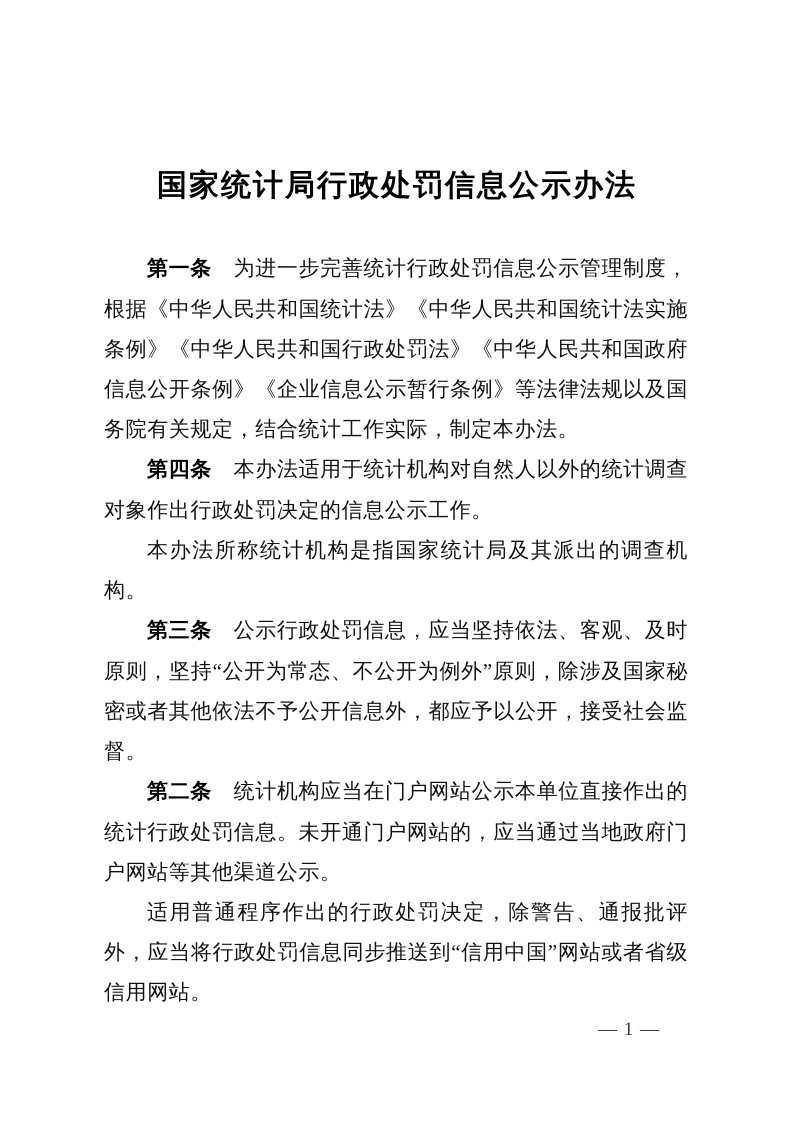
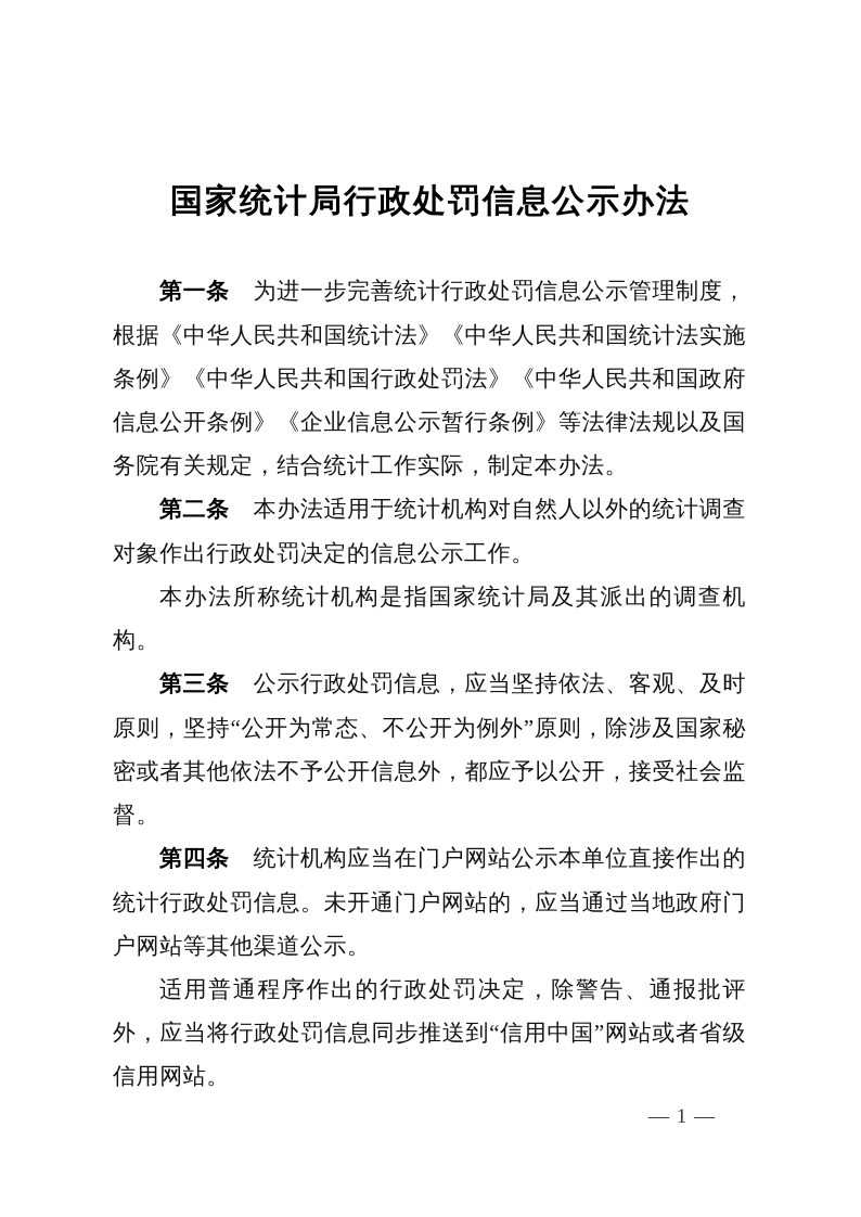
  国家统计局行政处罚信息公示办法
  第一条 为进一步完善统计行政处罚信息公示管理制度，根据《中华人民共和国统计法》《中华人民共和国统计法实施条例》《中华人民共和国行政处罚法》《中华人民共和国政府信息公开条例》《企业信息公示暂行条例》等法律法规以及国务院有关规定，结合统计工作实际，制定本办法。
- 第四条 本办法适用于统计机构对自然人以外的统计调查对象作出行政处罚决定的信息公示工作。
+ 第二条 本办法适用于统计机构对自然人以外的统计调查对象作出行政处罚决定的信息公示工作。
  本办法所称统计机构是指国家统计局及其派出的调查机构。
  第三条 公示行政处罚信息，应当坚持依法、客观、及时原则，坚持“公开为常态、不公开为例外”原则，除涉及国家秘密或者其他依法不予公开信息外，都应予以公开，接受社会监督。
- 第二条 统计机构应当在门户网站公示本单位直接作出的统计行政处罚信息。未开通门户网站的，应当通过当地政府门户网站等其他渠道公示。
+ 第四条 统计机构应当在门户网站公示本单位直接作出的统计行政处罚信息。未开通门户网站的，应当通过当地政府门户网站等其他渠道公示。
  适用普通程序作出的行政处罚决定，除警告、通报批评外，应当将行政处罚信息同步推送到“信用中国”网站或者省级信用网站。
  — 1 —
